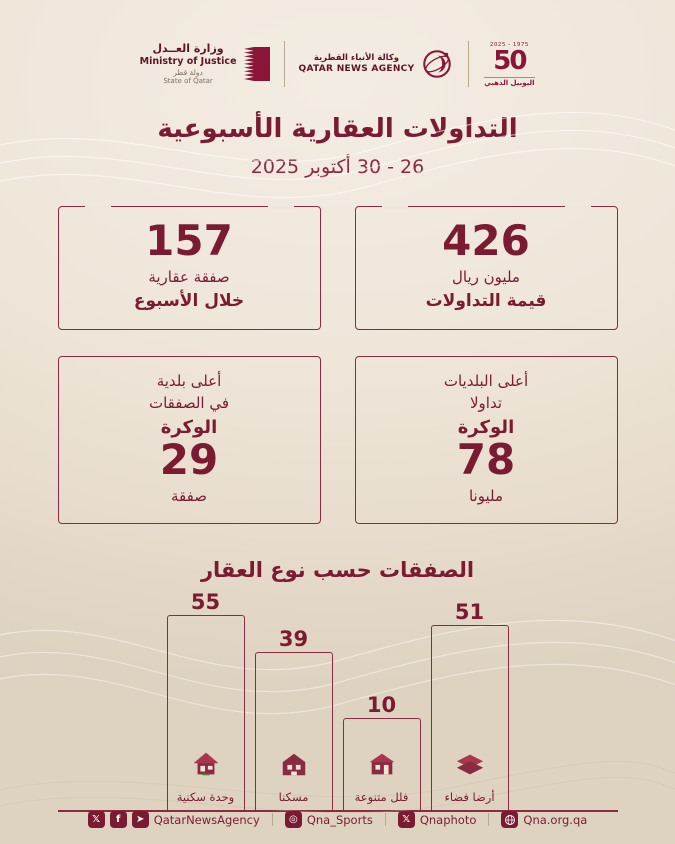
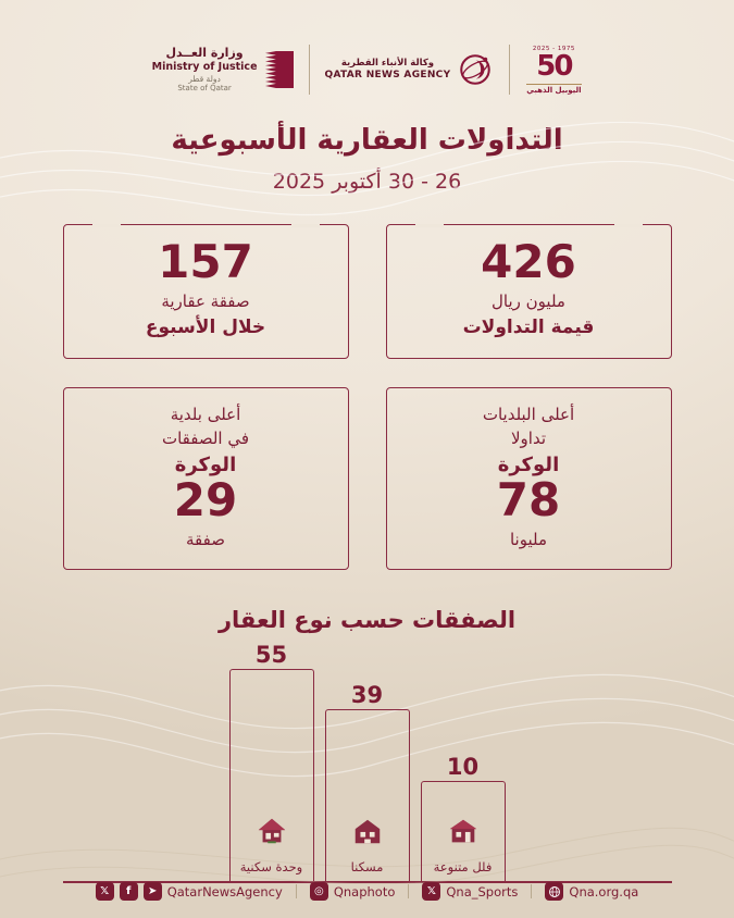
  وزارة العــدل
  Ministry of Justice
  دولة قطر
  State of Qatar
  وكالة الأنباء القطرية
  QATAR NEWS AGENCY
  50
  اليوبيل الذهبي
  التداولات العقارية الأسبوعية
  26 - 30 أكتوبر 2025
  426
  مليون ريال
  قيمة التداولات
  157
  صفقة عقارية
  خلال الأسبوع
  أعلى البلديات
  تداولا
  الوكرة
  78
  مليونا
  أعلى بلدية
  في الصفقات
  الوكرة
  29
  صفقة
  الصفقات حسب نوع العقار
  55
  وحدة سكنية
  39
  مسكنا
  10
  فلل متنوعة
- 51
- أرضا فضاء
  𝕏
  f
  ➤
  QatarNewsAgency
  ◎
- Qna_Sports
+ Qnaphoto
  𝕏
- Qnaphoto
+ Qna_Sports
  Qna.org.qa
